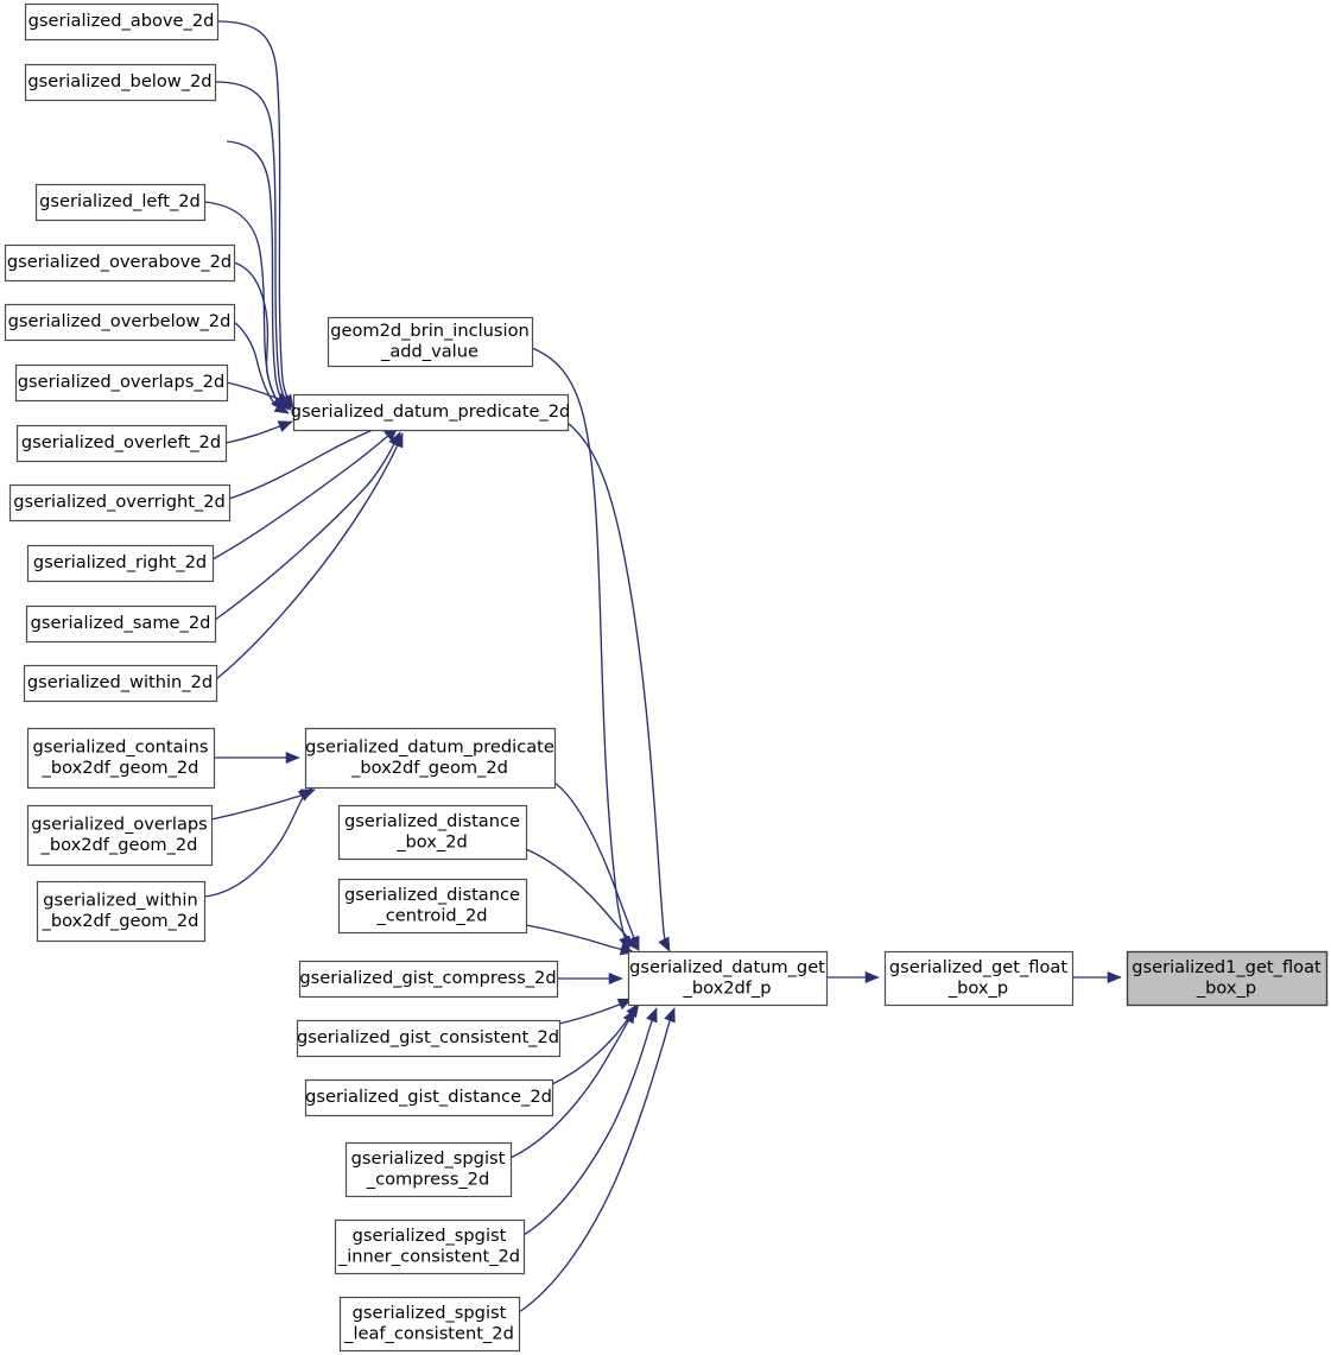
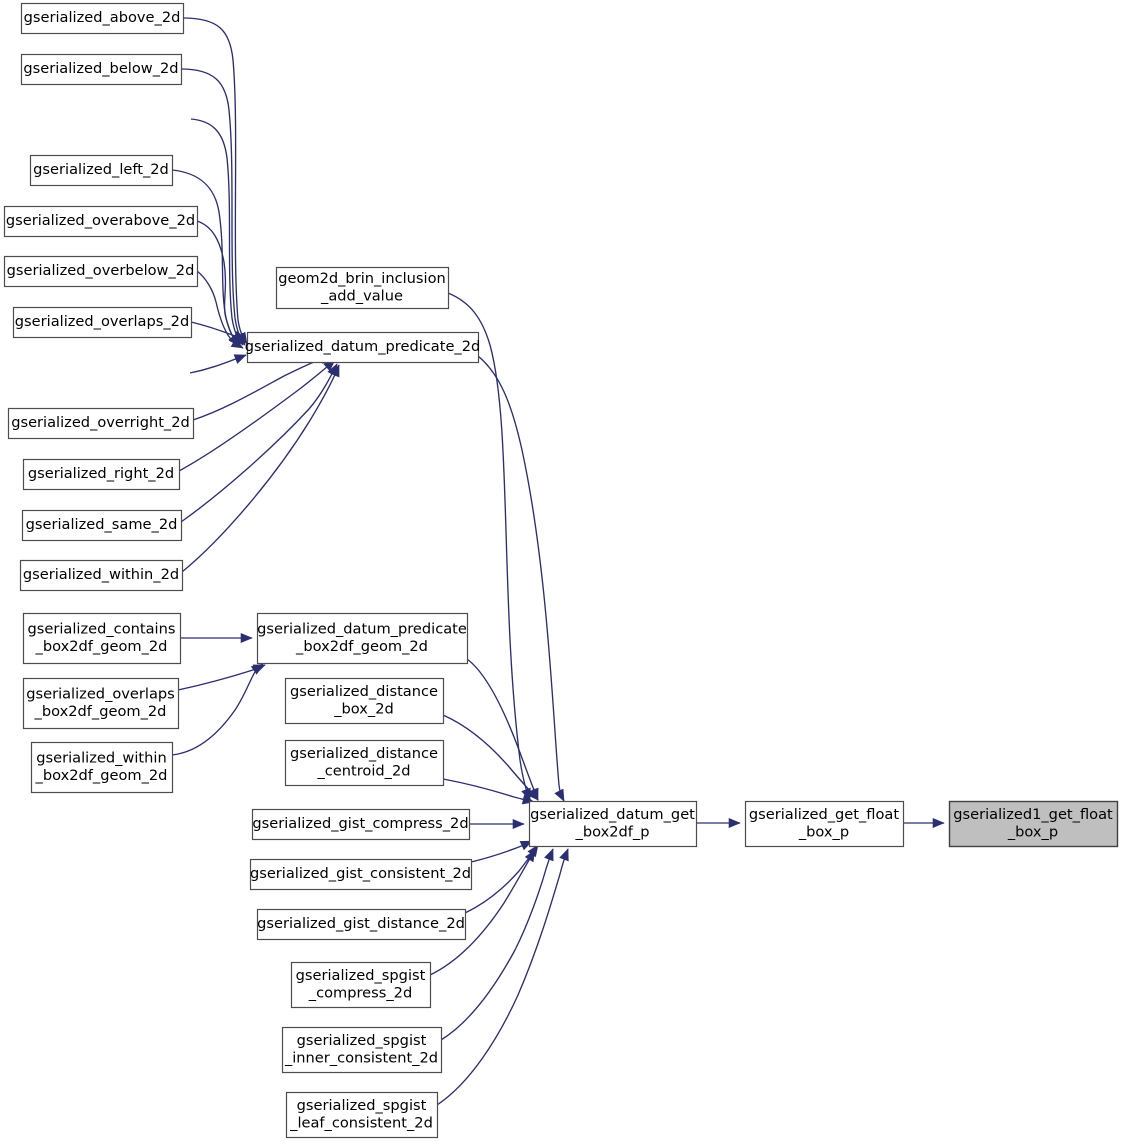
  gserialized_above_2d
  gserialized_below_2d
  gserialized_left_2d
  gserialized_overabove_2d
  gserialized_overbelow_2d
  gserialized_overlaps_2d
- gserialized_overleft_2d
  gserialized_overright_2d
  gserialized_right_2d
  gserialized_same_2d
  gserialized_within_2d
  gserialized_contains
  _box2df_geom_2d
  gserialized_overlaps
  _box2df_geom_2d
  gserialized_within
  _box2df_geom_2d
  geom2d_brin_inclusion
  _add_value
  gserialized_datum_predicate_2d
  gserialized_datum_predicate
  _box2df_geom_2d
  gserialized_distance
  _box_2d
  gserialized_distance
  _centroid_2d
  gserialized_gist_compress_2d
  gserialized_gist_consistent_2d
  gserialized_gist_distance_2d
  gserialized_spgist
  _compress_2d
  gserialized_spgist
  _inner_consistent_2d
  gserialized_spgist
  _leaf_consistent_2d
  gserialized_datum_get
  _box2df_p
  gserialized_get_float
  _box_p
  gserialized1_get_float
  _box_p
